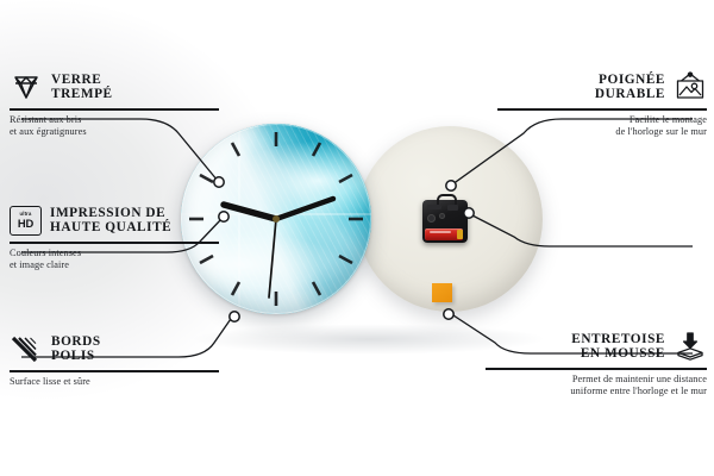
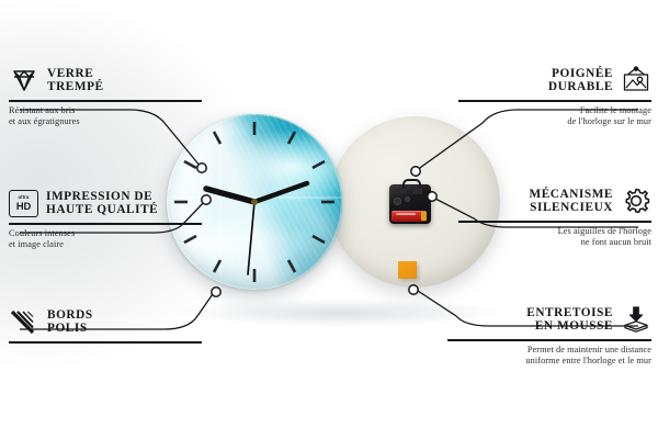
  VERRE
  TREMPÉ
  Résistant aux bris
  et aux égratignures
  HD
  IMPRESSION DE
  HAUTE QUALITÉ
  Couleurs intenses
  et image claire
  BORDS
  POLIS
- Surface lisse et sûre
  POIGNÉE
  DURABLE
  Facilite le montage
  de l'horloge sur le mur
+ MÉCANISME
+ SILENCIEUX
+ Les aiguilles de l'horloge
+ ne font aucun bruit
  ENTRETOISE
  EN MOUSSE
  Permet de maintenir une distance
  uniforme entre l'horloge et le mur
